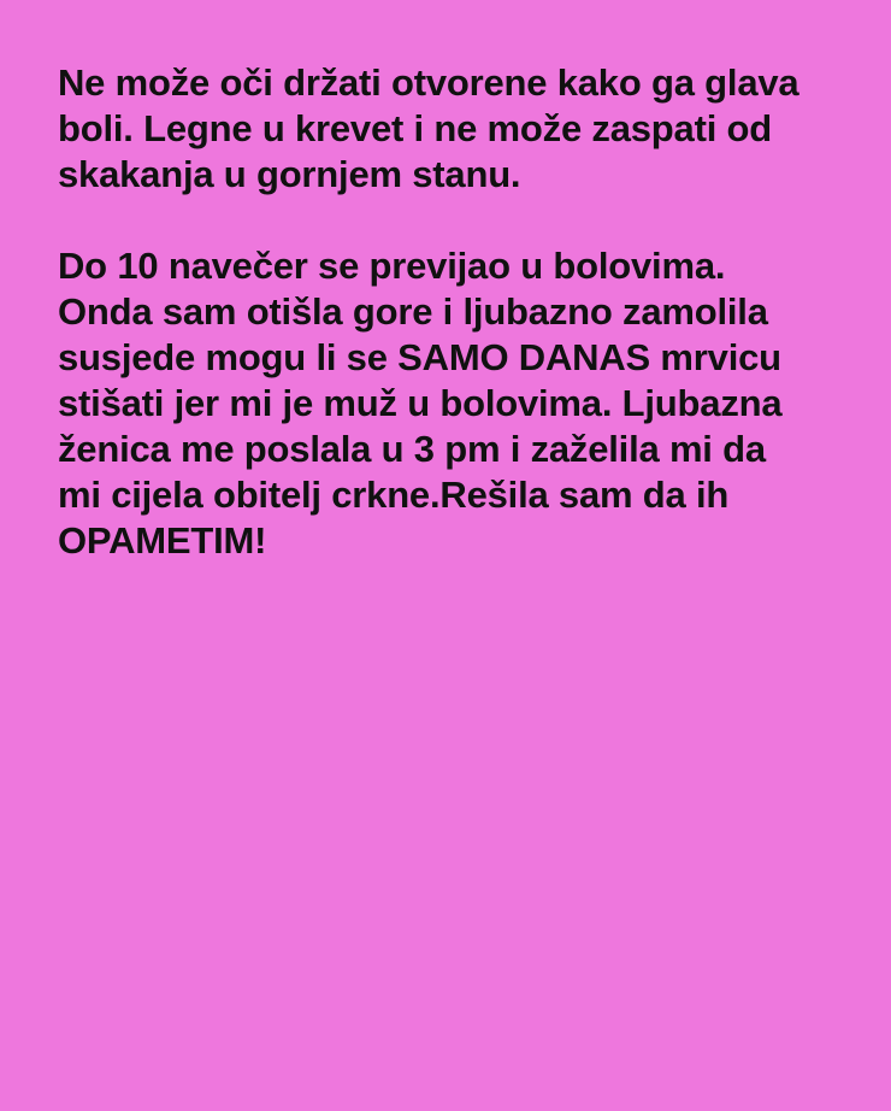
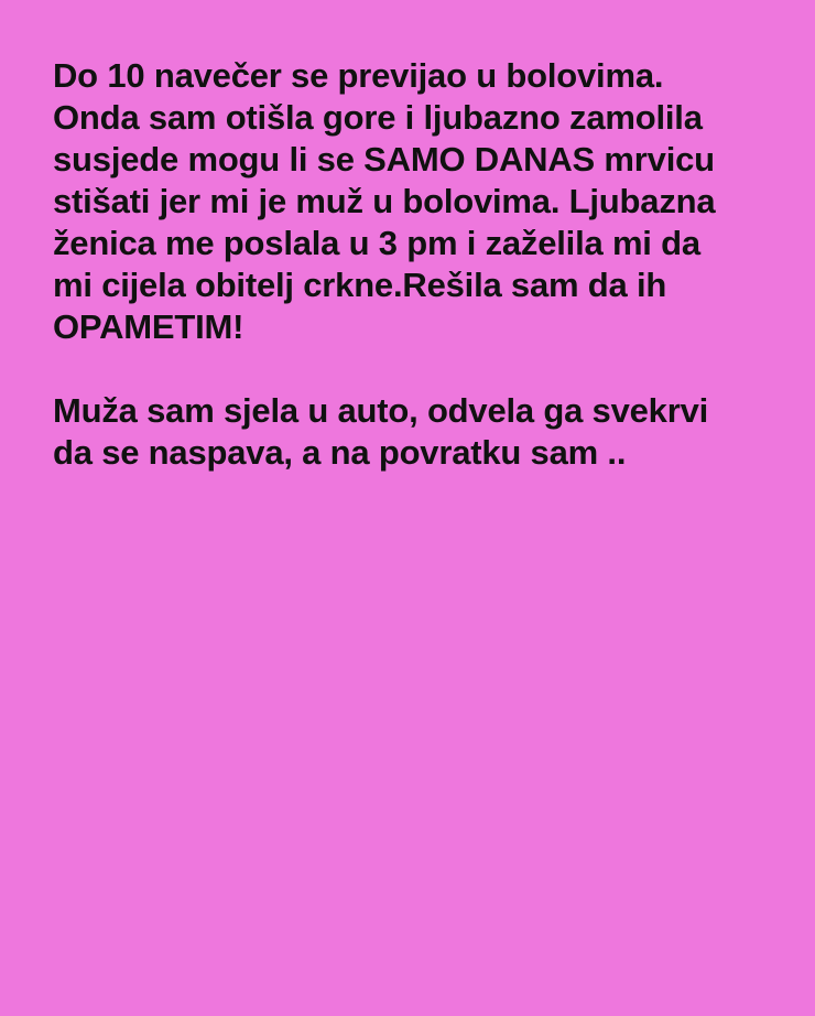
- Ne može oči držati otvorene kako ga glava
- boli. Legne u krevet i ne može zaspati od
- skakanja u gornjem stanu.
  Do 10 navečer se previjao u bolovima.
  Onda sam otišla gore i ljubazno zamolila
  susjede mogu li se SAMO DANAS mrvicu
  stišati jer mi je muž u bolovima. Ljubazna
  ženica me poslala u 3 pm i zaželila mi da
  mi cijela obitelj crkne.Rešila sam da ih
  OPAMETIM!
+ Muža sam sjela u auto, odvela ga svekrvi
+ da se naspava, a na povratku sam ..
